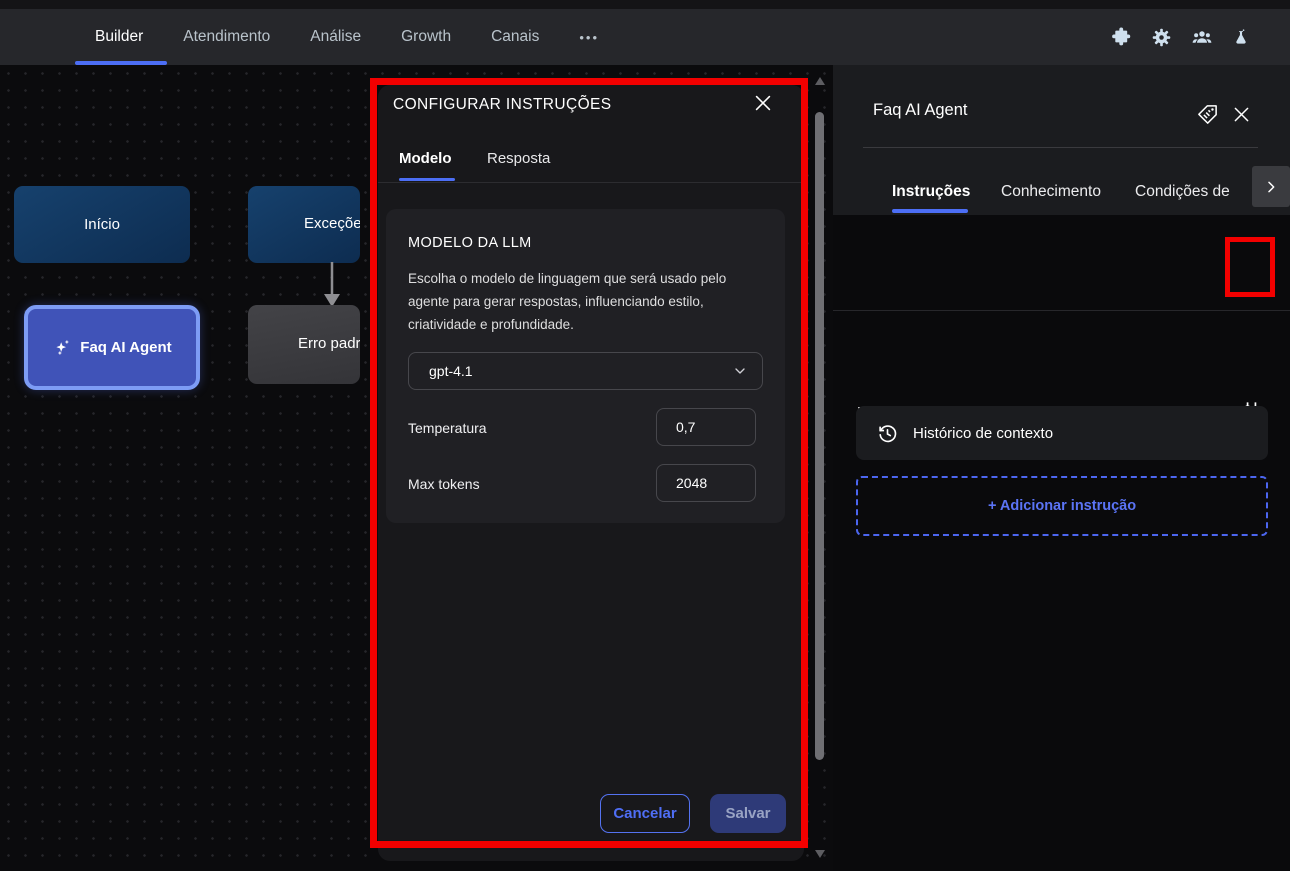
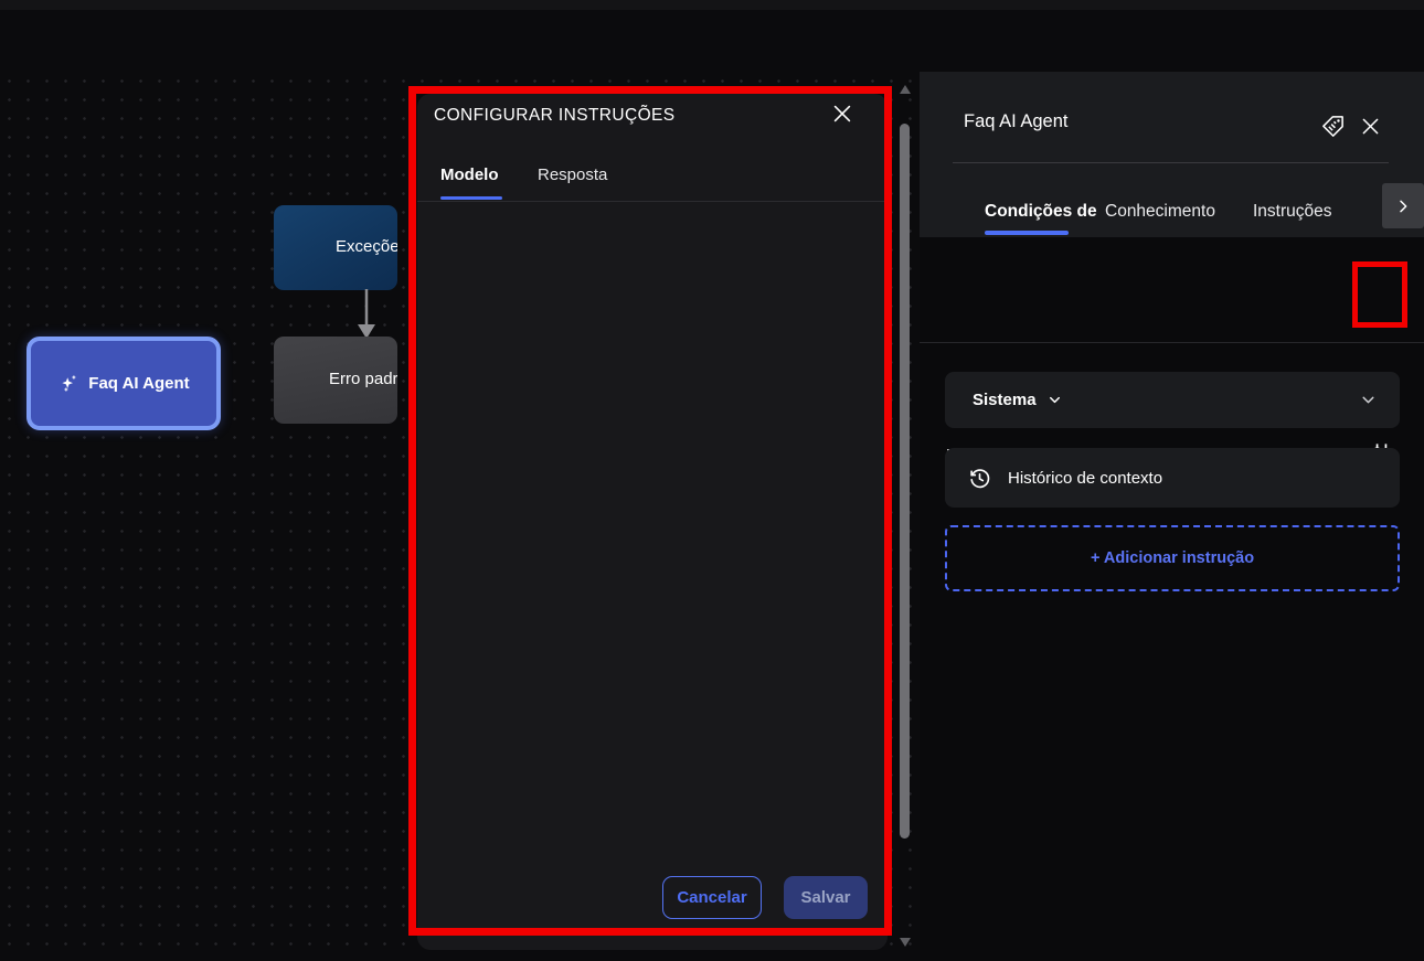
- Builder
- Atendimento
- Análise
- Growth
- Canais
- •••
- Início
  Exceçõe
  Erro padr
  Faq AI Agent
  CONFIGURAR INSTRUÇÕES
  Modelo
  Resposta
- MODELO DA LLM
- Escolha o modelo de linguagem que será usado pelo agente para gerar respostas, influenciando estilo, criatividade e profundidade.
- gpt-4.1
- Temperatura
- 0,7
- Max tokens
- 2048
  Cancelar
  Salvar
  Faq AI Agent
- Instruções
+ Condições de
  Conhecimento
- Condições de
+ Instruções
+ Sistema
  Histórico de contexto
  + Adicionar instrução
